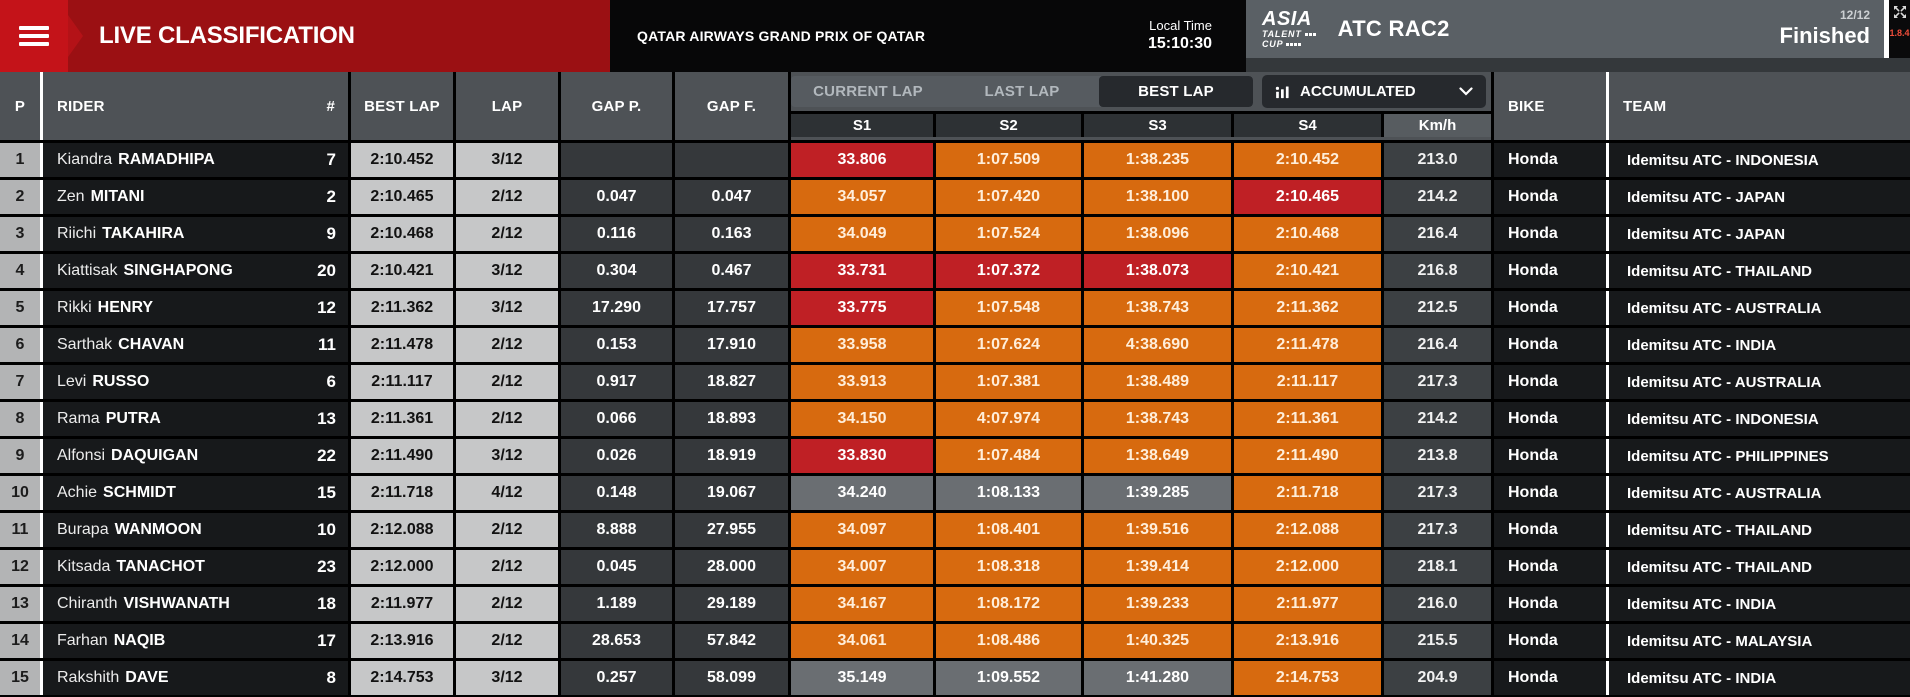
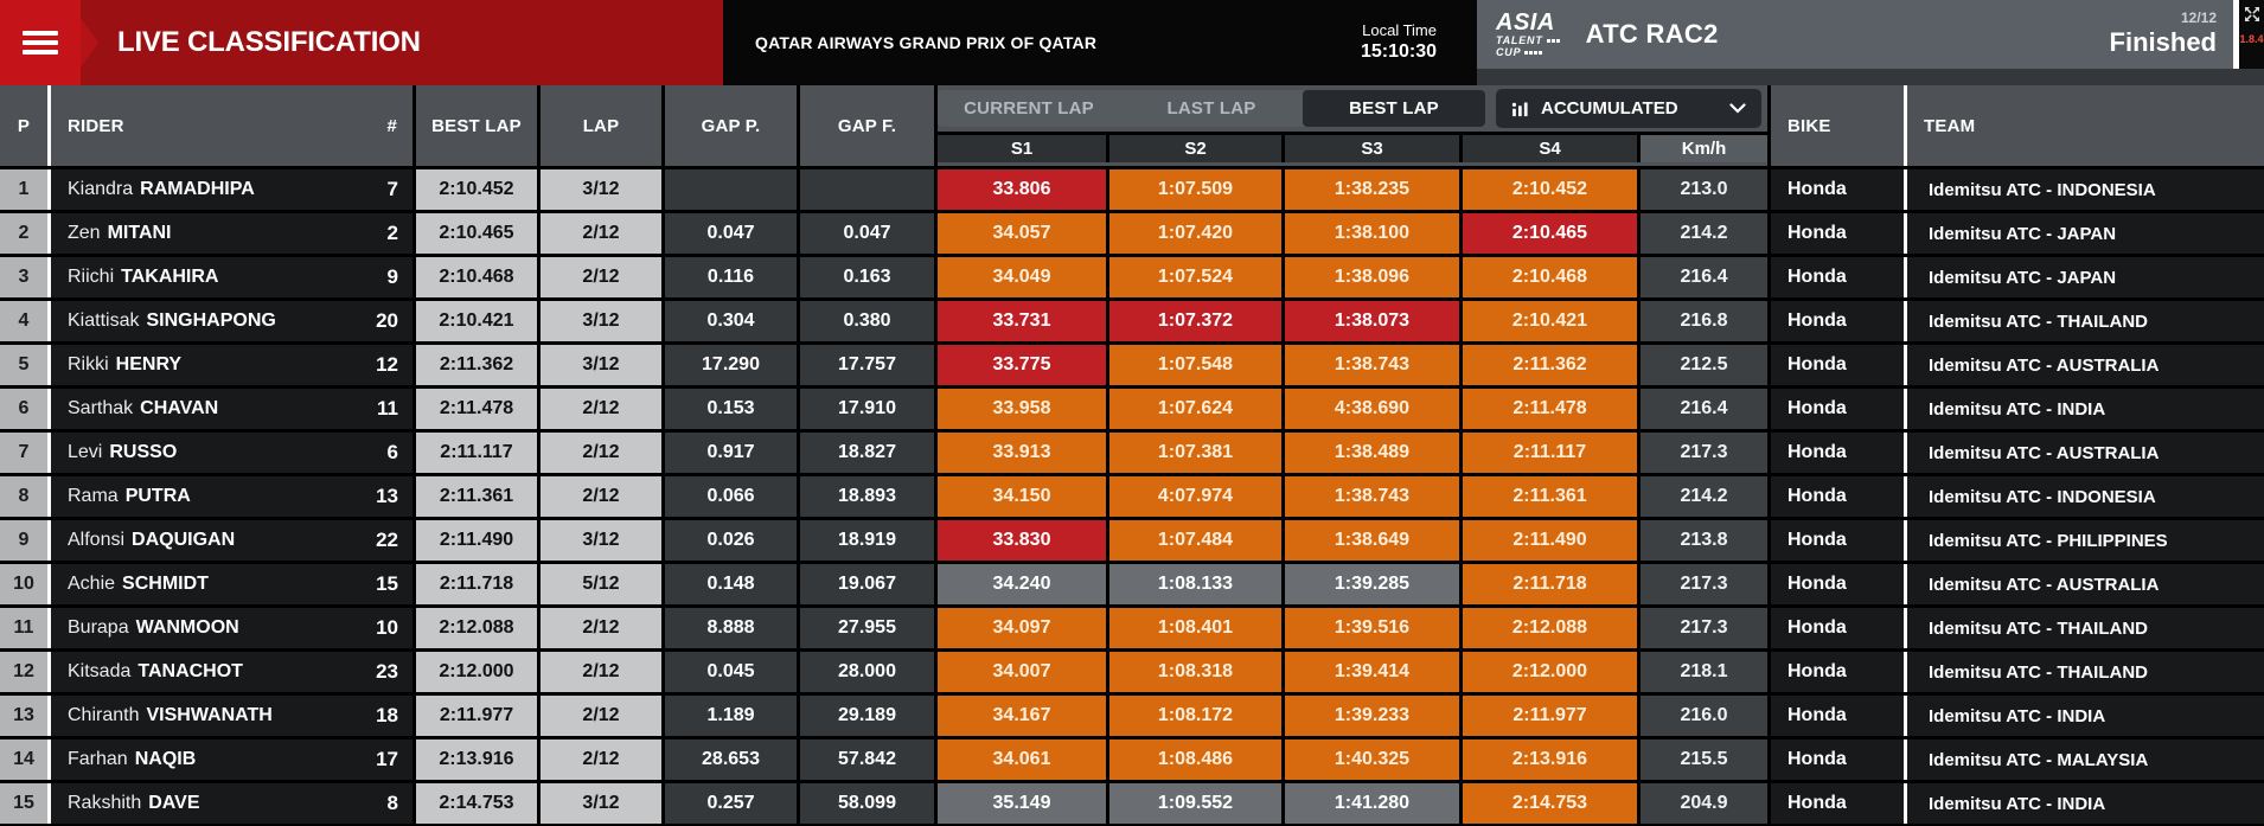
  LIVE CLASSIFICATION
  QATAR AIRWAYS GRAND PRIX OF QATAR
  Local Time
  15:10:30
  ASIA
  TALENT
  CUP
  ATC RAC2
  12/12
  Finished
  1.8.4
  P
  RIDER
  #
  BEST LAP
  LAP
  GAP P.
  GAP F.
  CURRENT LAP
  LAST LAP
  BEST LAP
  ACCUMULATED
  S1
  S2
  S3
  S4
  Km/h
  BIKE
  TEAM
  1
  Kiandra
  RAMADHIPA
  7
  2:10.452
  3/12
  33.806
  1:07.509
  1:38.235
  2:10.452
  213.0
  Honda
  Idemitsu ATC - INDONESIA
  2
  Zen
  MITANI
  2
  2:10.465
  2/12
  0.047
  0.047
  34.057
  1:07.420
  1:38.100
  2:10.465
  214.2
  Honda
  Idemitsu ATC - JAPAN
  3
  Riichi
  TAKAHIRA
  9
  2:10.468
  2/12
  0.116
  0.163
  34.049
  1:07.524
  1:38.096
  2:10.468
  216.4
  Honda
  Idemitsu ATC - JAPAN
  4
  Kiattisak
  SINGHAPONG
  20
  2:10.421
  3/12
  0.304
- 0.467
+ 0.380
  33.731
  1:07.372
  1:38.073
  2:10.421
  216.8
  Honda
  Idemitsu ATC - THAILAND
  5
  Rikki
  HENRY
  12
  2:11.362
  3/12
  17.290
  17.757
  33.775
  1:07.548
  1:38.743
  2:11.362
  212.5
  Honda
  Idemitsu ATC - AUSTRALIA
  6
  Sarthak
  CHAVAN
  11
  2:11.478
  2/12
  0.153
  17.910
  33.958
  1:07.624
  4:38.690
  2:11.478
  216.4
  Honda
  Idemitsu ATC - INDIA
  7
  Levi
  RUSSO
  6
  2:11.117
  2/12
  0.917
  18.827
  33.913
  1:07.381
  1:38.489
  2:11.117
  217.3
  Honda
  Idemitsu ATC - AUSTRALIA
  8
  Rama
  PUTRA
  13
  2:11.361
  2/12
  0.066
  18.893
  34.150
  4:07.974
  1:38.743
  2:11.361
  214.2
  Honda
  Idemitsu ATC - INDONESIA
  9
  Alfonsi
  DAQUIGAN
  22
  2:11.490
  3/12
  0.026
  18.919
  33.830
  1:07.484
  1:38.649
  2:11.490
  213.8
  Honda
  Idemitsu ATC - PHILIPPINES
  10
  Achie
  SCHMIDT
  15
  2:11.718
- 4/12
+ 5/12
  0.148
  19.067
  34.240
  1:08.133
  1:39.285
  2:11.718
  217.3
  Honda
  Idemitsu ATC - AUSTRALIA
  11
  Burapa
  WANMOON
  10
  2:12.088
  2/12
  8.888
  27.955
  34.097
  1:08.401
  1:39.516
  2:12.088
  217.3
  Honda
  Idemitsu ATC - THAILAND
  12
  Kitsada
  TANACHOT
  23
  2:12.000
  2/12
  0.045
  28.000
  34.007
  1:08.318
  1:39.414
  2:12.000
  218.1
  Honda
  Idemitsu ATC - THAILAND
  13
  Chiranth
  VISHWANATH
  18
  2:11.977
  2/12
  1.189
  29.189
  34.167
  1:08.172
  1:39.233
  2:11.977
  216.0
  Honda
  Idemitsu ATC - INDIA
  14
  Farhan
  NAQIB
  17
  2:13.916
  2/12
  28.653
  57.842
  34.061
  1:08.486
  1:40.325
  2:13.916
  215.5
  Honda
  Idemitsu ATC - MALAYSIA
  15
  Rakshith
  DAVE
  8
  2:14.753
  3/12
  0.257
  58.099
  35.149
  1:09.552
  1:41.280
  2:14.753
  204.9
  Honda
  Idemitsu ATC - INDIA
